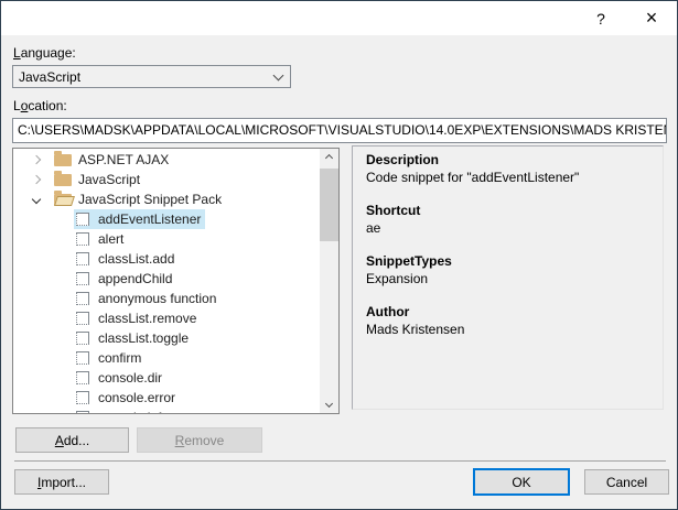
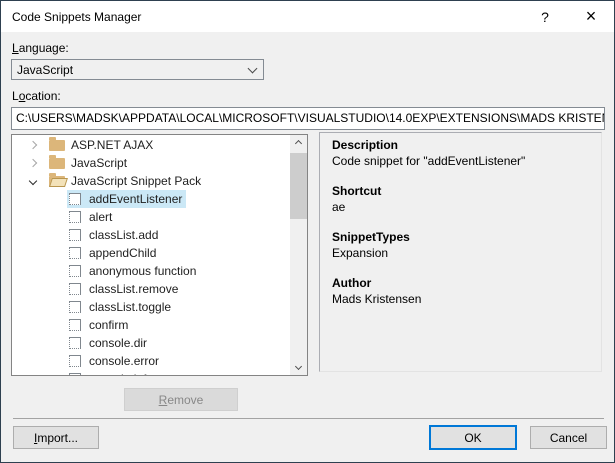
+ Code Snippets Manager
  ?
  ×
  Language:
  JavaScript
  Location:
  C:\USERS\MADSK\APPDATA\LOCAL\MICROSOFT\VISUALSTUDIO\14.0EXP\EXTENSIONS\MADS KRISTE
  ASP.NET AJAX
  JavaScript
  JavaScript Snippet Pack
  addEventListener
  alert
  classList.add
  appendChild
  anonymous function
  classList.remove
  classList.toggle
  confirm
  console.dir
  console.error
  Description
  Code snippet for "addEventListener"
  Shortcut
  ae
  SnippetTypes
  Expansion
  Author
  Mads Kristensen
- Add...
  Remove
  Import...
  OK
  Cancel
